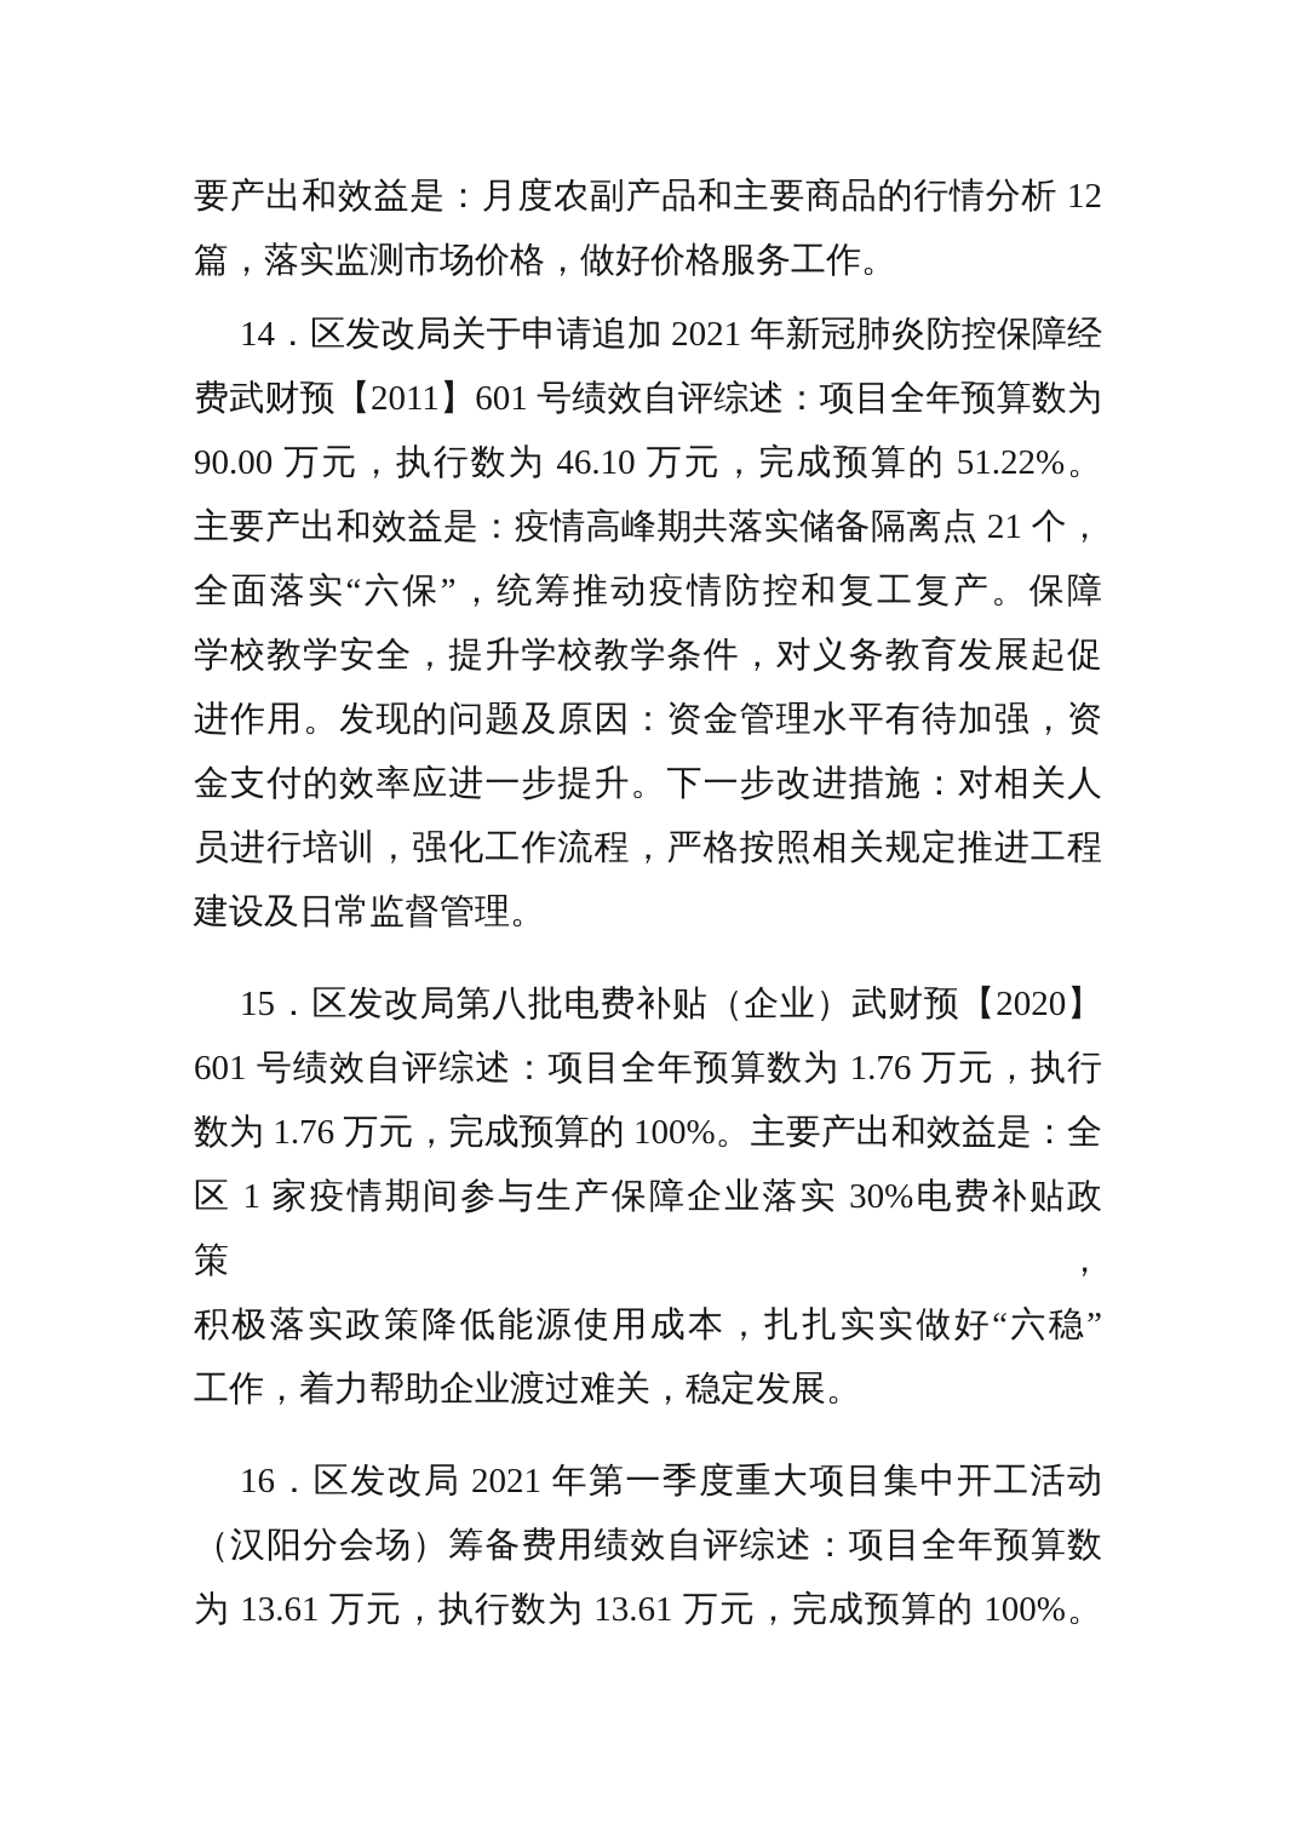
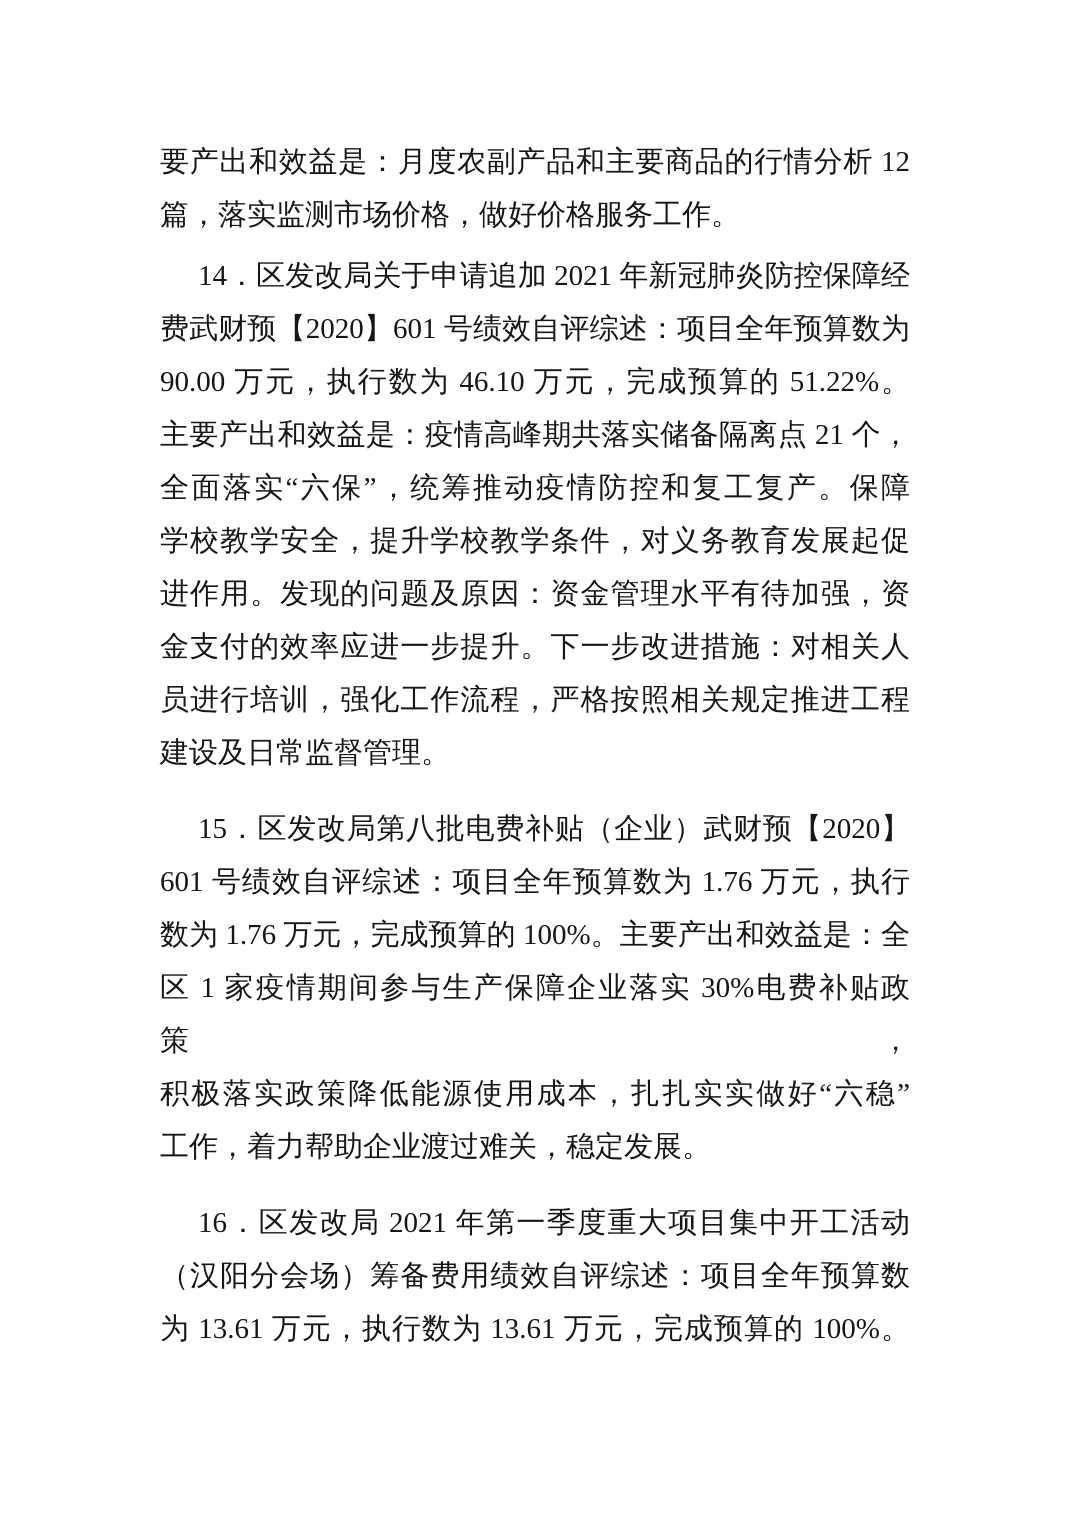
  要产出和效益是：月度农副产品和主要商品的行情分析 12
  篇，落实监测市场价格，做好价格服务工作。
  14．区发改局关于申请追加 2021 年新冠肺炎防控保障经
- 费武财预【2011】601 号绩效自评综述：项目全年预算数为
+ 费武财预【2020】601 号绩效自评综述：项目全年预算数为
  90.00 万元，执行数为 46.10 万元，完成预算的 51.22%。
  主要产出和效益是：疫情高峰期共落实储备隔离点 21 个，
  全面落实“六保”，统筹推动疫情防控和复工复产。保障
  学校教学安全，提升学校教学条件，对义务教育发展起促
  进作用。发现的问题及原因：资金管理水平有待加强，资
  金支付的效率应进一步提升。下一步改进措施：对相关人
  员进行培训，强化工作流程，严格按照相关规定推进工程
  建设及日常监督管理。
  15．区发改局第八批电费补贴（企业）武财预【2020】
  601 号绩效自评综述：项目全年预算数为 1.76 万元，执行
  数为 1.76 万元，完成预算的 100%。主要产出和效益是：全
  区 1 家疫情期间参与生产保障企业落实 30%电费补贴政策，
  积极落实政策降低能源使用成本，扎扎实实做好“六稳”
  工作，着力帮助企业渡过难关，稳定发展。
  16．区发改局 2021 年第一季度重大项目集中开工活动
  （汉阳分会场）筹备费用绩效自评综述：项目全年预算数
  为 13.61 万元，执行数为 13.61 万元，完成预算的 100%。
